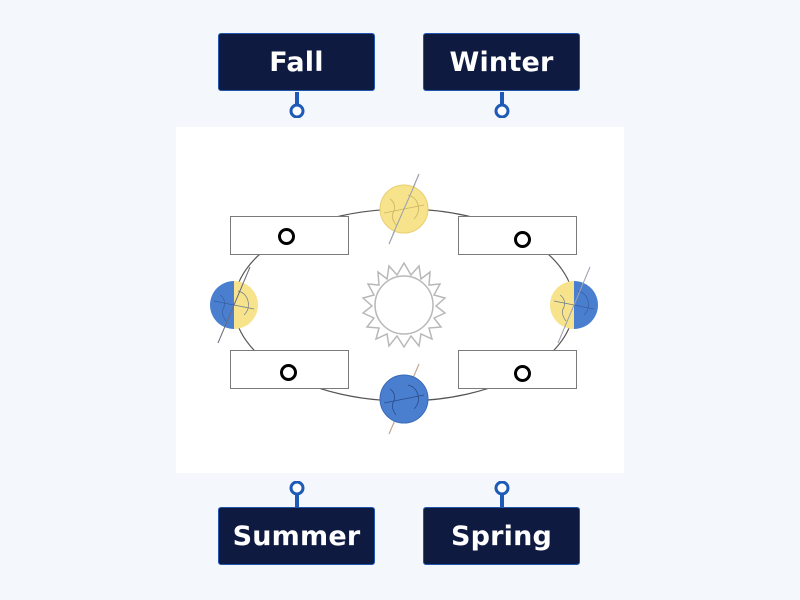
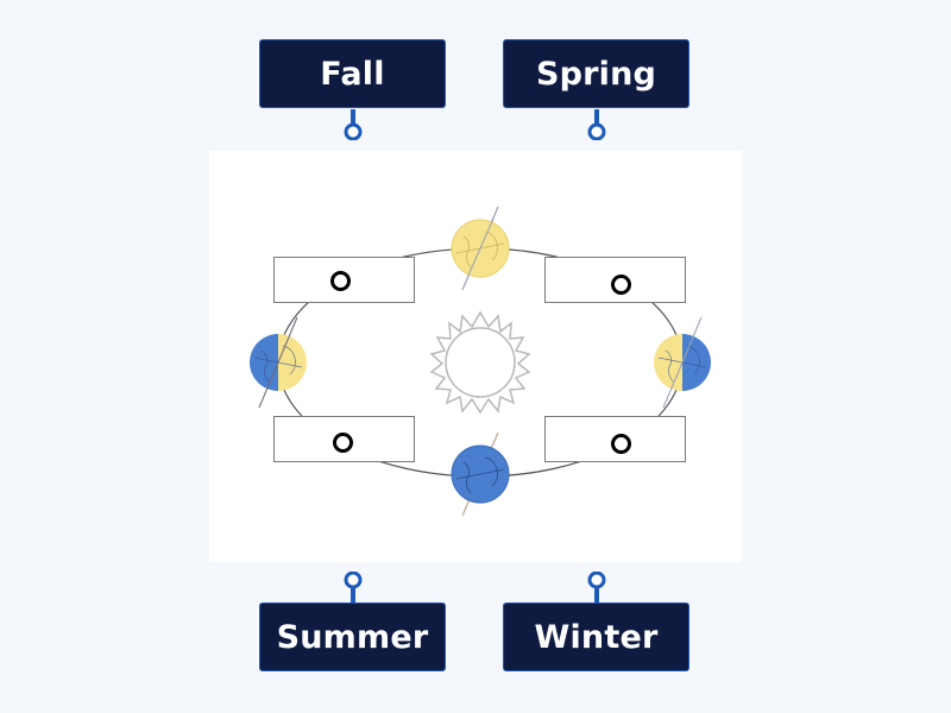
  Fall
- Winter
+ Spring
  Summer
- Spring
+ Winter
